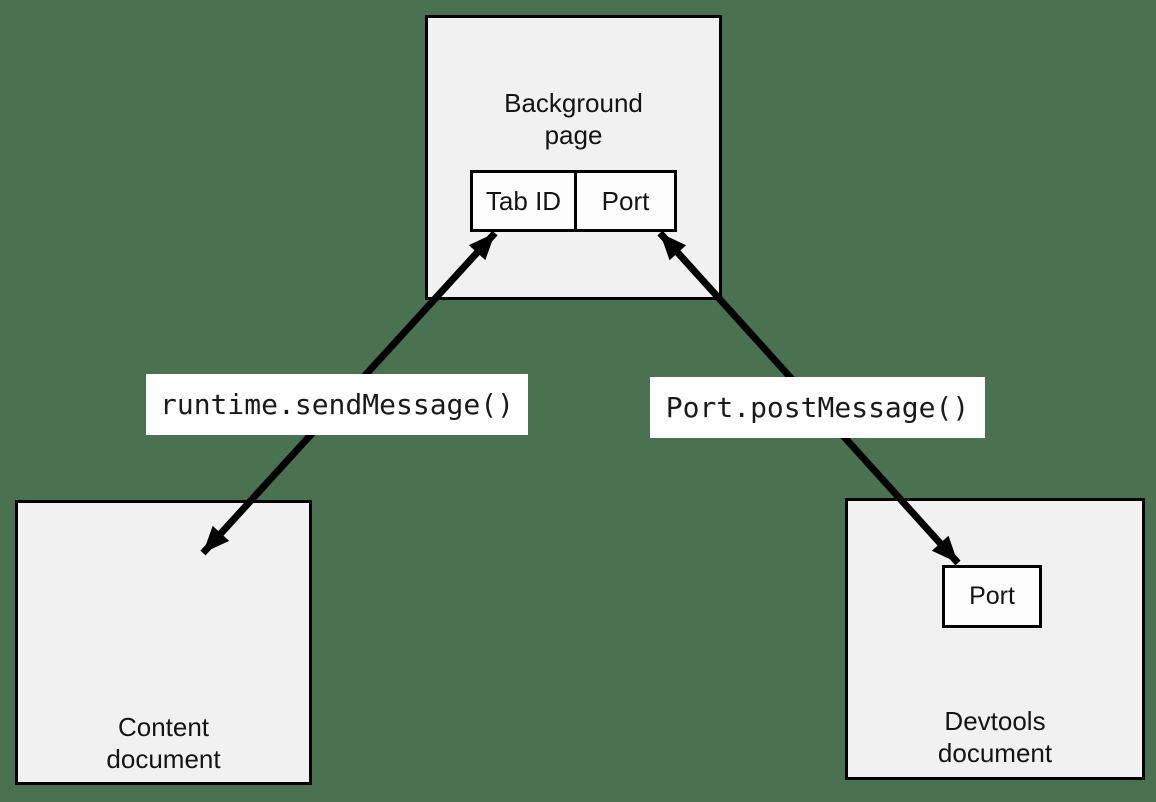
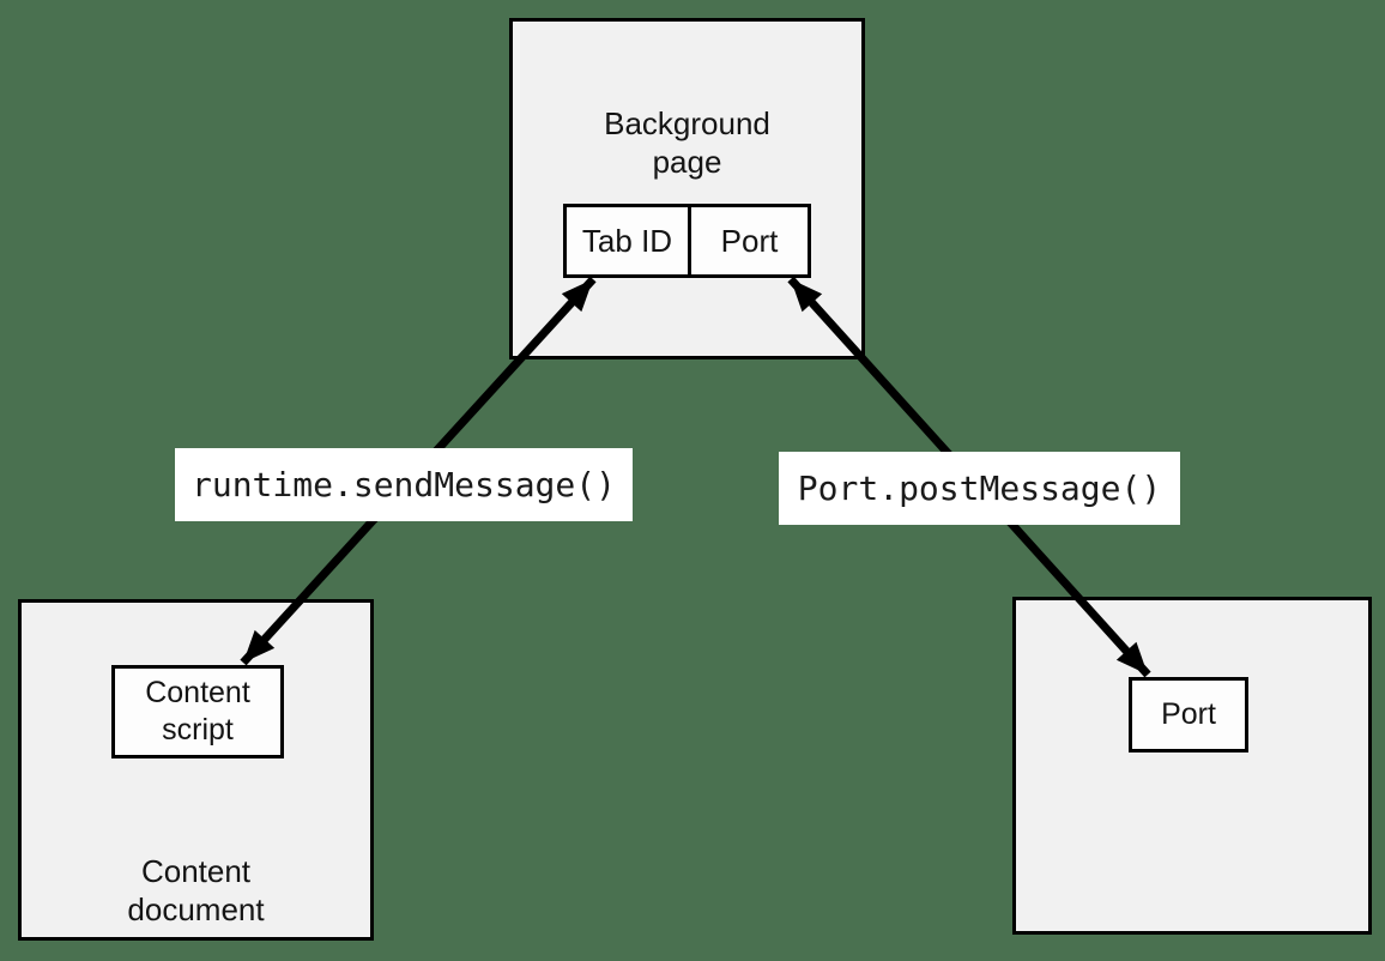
  Background page
  Tab ID
  Port
+ Content script
  Content document
  Port
- Devtools document
  runtime.sendMessage()
  Port.postMessage()
